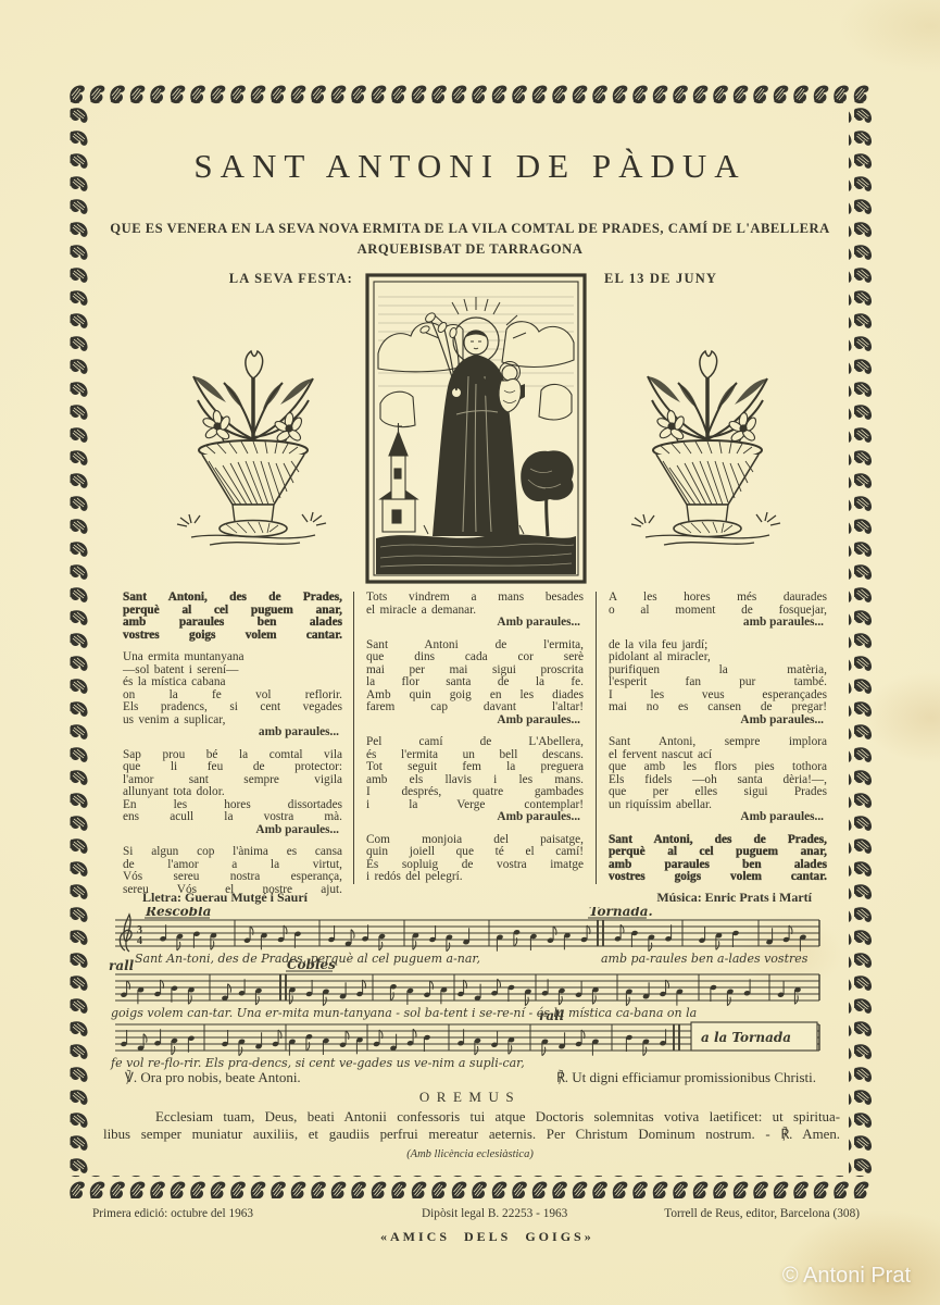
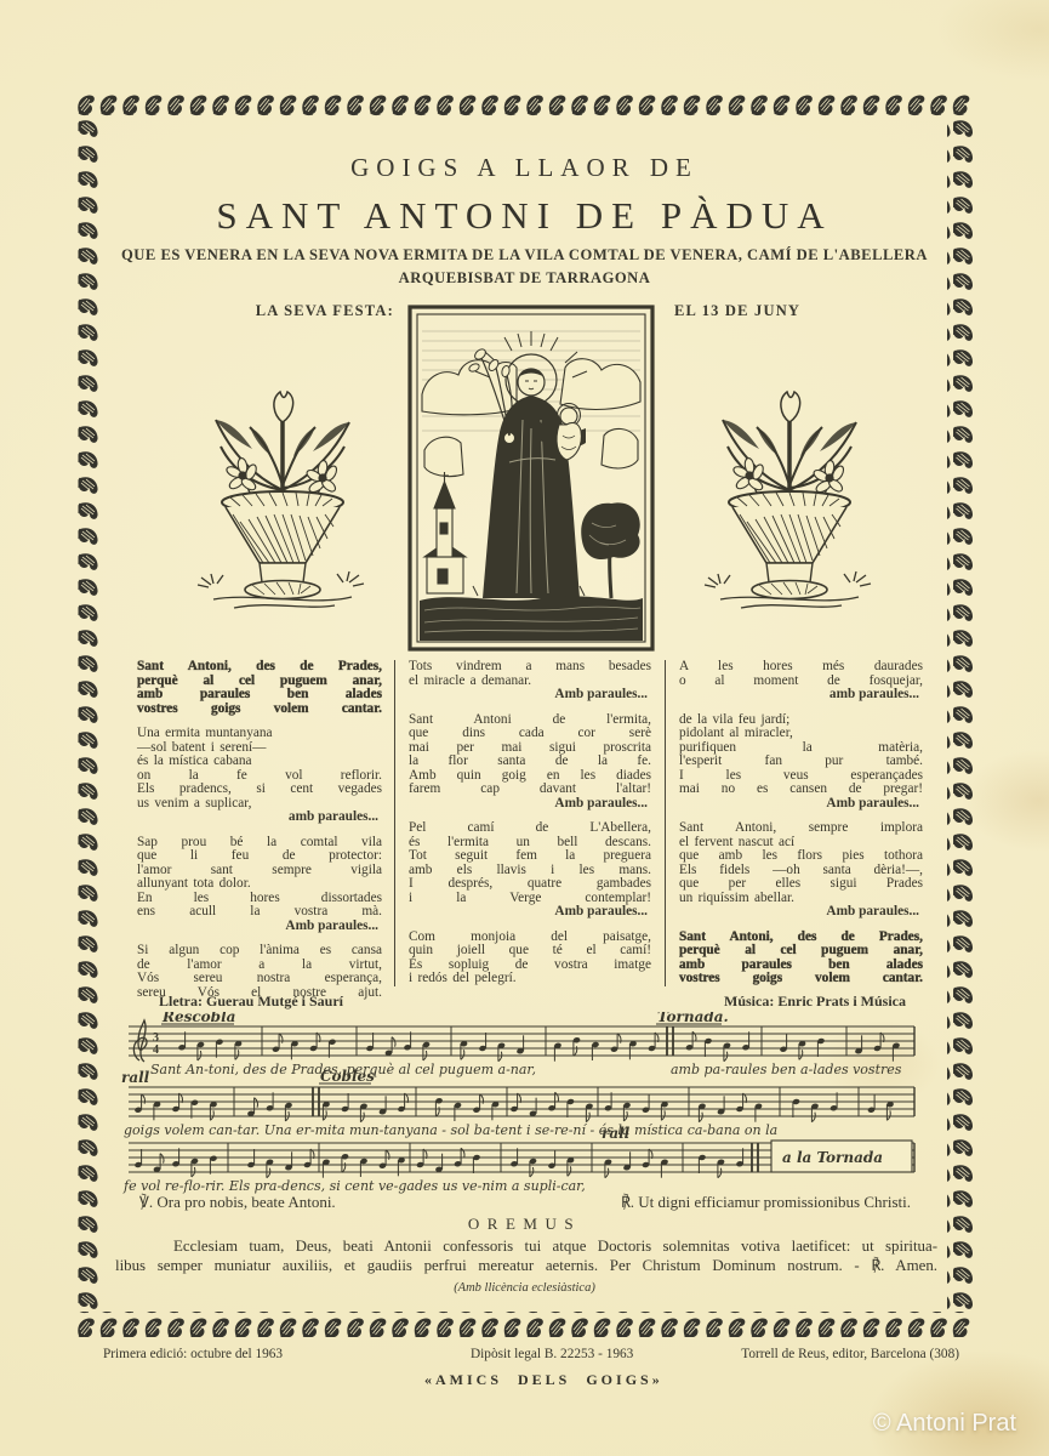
+ GOIGS A LLAOR DE
  SANT ANTONI DE PÀDUA
- QUE ES VENERA EN LA SEVA NOVA ERMITA DE LA VILA COMTAL DE PRADES, CAMÍ DE L'ABELLERA
+ QUE ES VENERA EN LA SEVA NOVA ERMITA DE LA VILA COMTAL DE VENERA, CAMÍ DE L'ABELLERA
  ARQUEBISBAT DE TARRAGONA
  LA SEVA FESTA:
  EL 13 DE JUNY
  Sant Antoni, des de Prades,
  perquè al cel puguem anar,
  amb paraules ben alades
  vostres goigs volem cantar.
  Una ermita muntanyana
  —sol batent i serení—
  és la mística cabana
  on la fe vol reflorir.
  Els pradencs, si cent vegades
  us venim a suplicar,
  amb paraules...
  Sap prou bé la comtal vila
  que li feu de protector:
  l'amor sant sempre vigila
  allunyant tota dolor.
  En les hores dissortades
  ens acull la vostra mà.
  Amb paraules...
  Si algun cop l'ànima es cansa
  de l'amor a la virtut,
  Vós sereu nostra esperança,
  sereu Vós el nostre ajut.
  Tots vindrem a mans besades
  el miracle a demanar.
  Amb paraules...
  Sant Antoni de l'ermita,
  que dins cada cor serè
  mai per mai sigui proscrita
  la flor santa de la fe.
  Amb quin goig en les diades
  farem cap davant l'altar!
  Amb paraules...
  Pel camí de L'Abellera,
  és l'ermita un bell descans.
  Tot seguit fem la preguera
  amb els llavis i les mans.
  I després, quatre gambades
  i la Verge contemplar!
  Amb paraules...
  Com monjoia del paisatge,
  quin joiell que té el camí!
  És sopluig de vostra imatge
  i redós del pelegrí.
  A les hores més daurades
  o al moment de fosquejar,
  amb paraules...
  de la vila feu jardí;
  pidolant al miracler,
  purifiquen la matèria,
  l'esperit fan pur també.
  I les veus esperançades
  mai no es cansen de pregar!
  Amb paraules...
  Sant Antoni, sempre implora
  el fervent nascut ací
  que amb les flors pies tothora
  Els fidels —oh santa dèria!—,
  que per elles sigui Prades
  un riquíssim abellar.
  Amb paraules...
  Sant Antoni, des de Prades,
  perquè al cel puguem anar,
  amb paraules ben alades
  vostres goigs volem cantar.
  Lletra: Guerau Mutgé i Saurí
- Música: Enric Prats i Martí
+ Música: Enric Prats i Música
  3
  4
  Rescobla
  Tornada.
  Cobles
  rall
  rall
  a la Tornada
  Sant An-toni, des de Prades, perquè al cel puguem a-nar,
  amb pa-raules ben a-lades vostres
  goigs volem can-tar. Una er-mita mun-tanyana - sol ba-tent i se-re-ní - és la mística ca-bana on la
  fe vol re-flo-rir. Els pra-dencs, si cent ve-gades us ve-nim a supli-car,
  ℣. Ora pro nobis, beate Antoni.
  ℟. Ut digni efficiamur promissionibus Christi.
  OREMUS
  Ecclesiam tuam, Deus, beati Antonii confessoris tui atque Doctoris solemnitas votiva laetificet: ut spiritua-
  libus semper muniatur auxiliis, et gaudiis perfrui mereatur aeternis. Per Christum Dominum nostrum. - ℟. Amen.
  (Amb llicència eclesiàstica)
  Primera edició: octubre del 1963
  Dipòsit legal B. 22253 - 1963
  Torrell de Reus, editor, Barcelona (308)
  «AMICS DELS GOIGS»
  © Antoni Prat
